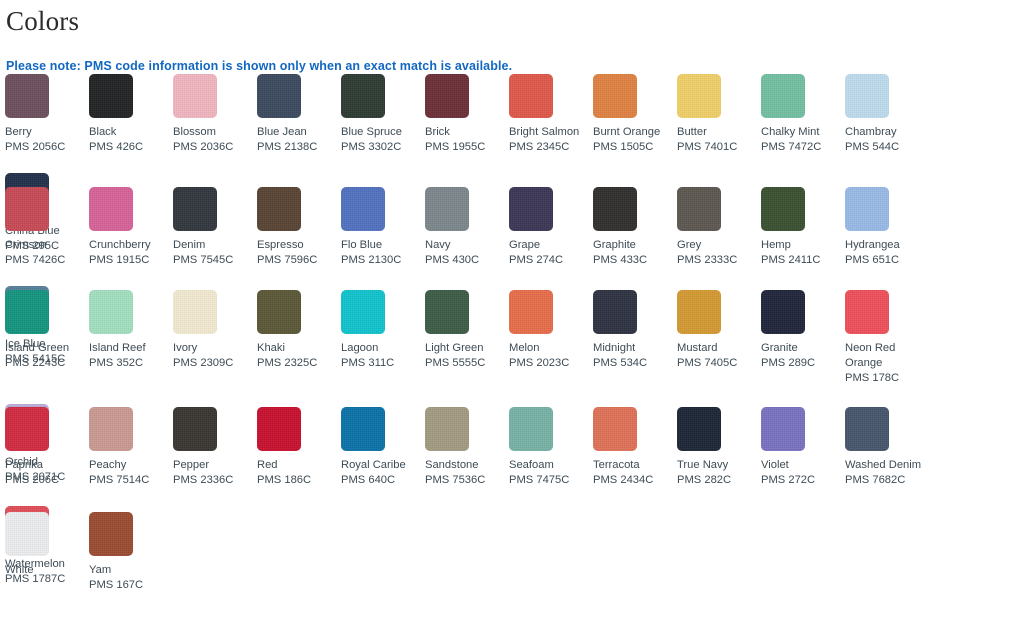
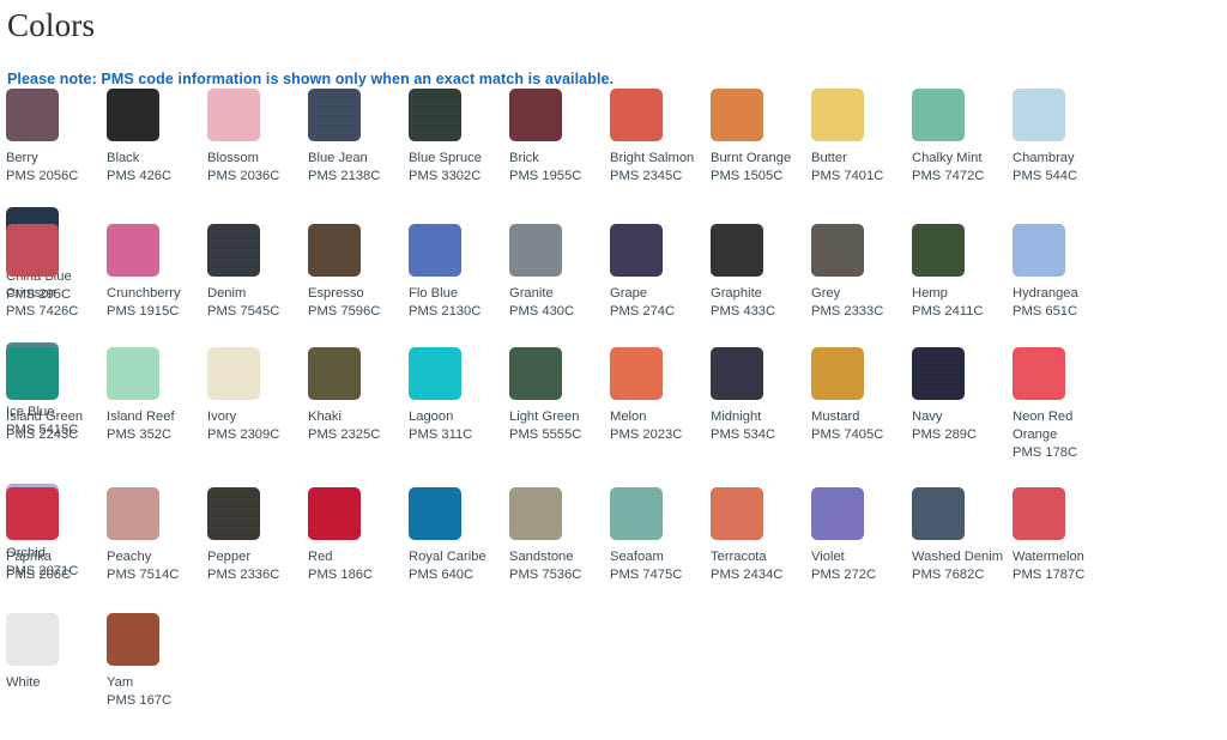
  Colors
  Please note: PMS code information is shown only when an exact match is available.
  Berry
  PMS 2056C
  Black
  PMS 426C
  Blossom
  PMS 2036C
  Blue Jean
  PMS 2138C
  Blue Spruce
  PMS 3302C
  Brick
  PMS 1955C
  Bright Salmon
  PMS 2345C
  Burnt Orange
  PMS 1505C
  Butter
  PMS 7401C
  Chalky Mint
  PMS 7472C
  Chambray
  PMS 544C
  China Blue
  PMS 295C
  Crimson
  PMS 7426C
  Crunchberry
  PMS 1915C
  Denim
  PMS 7545C
  Espresso
  PMS 7596C
  Flo Blue
  PMS 2130C
- Navy
+ Granite
  PMS 430C
  Grape
  PMS 274C
  Graphite
  PMS 433C
  Grey
  PMS 2333C
  Hemp
  PMS 2411C
  Hydrangea
  PMS 651C
  Ice Blue
  PMS 5415C
  Island Green
  PMS 2243C
  Island Reef
  PMS 352C
  Ivory
  PMS 2309C
  Khaki
  PMS 2325C
  Lagoon
  PMS 311C
  Light Green
  PMS 5555C
  Melon
  PMS 2023C
  Midnight
  PMS 534C
  Mustard
  PMS 7405C
- Granite
+ Navy
  PMS 289C
  Neon Red Orange
  PMS 178C
  Orchid
  PMS 2071C
  Paprika
  PMS 206C
  Peachy
  PMS 7514C
  Pepper
  PMS 2336C
  Red
  PMS 186C
  Royal Caribe
  PMS 640C
  Sandstone
  PMS 7536C
  Seafoam
  PMS 7475C
  Terracota
  PMS 2434C
- True Navy
- PMS 282C
  Violet
  PMS 272C
  Washed Denim
  PMS 7682C
  Watermelon
  PMS 1787C
  White
  Yam
  PMS 167C
